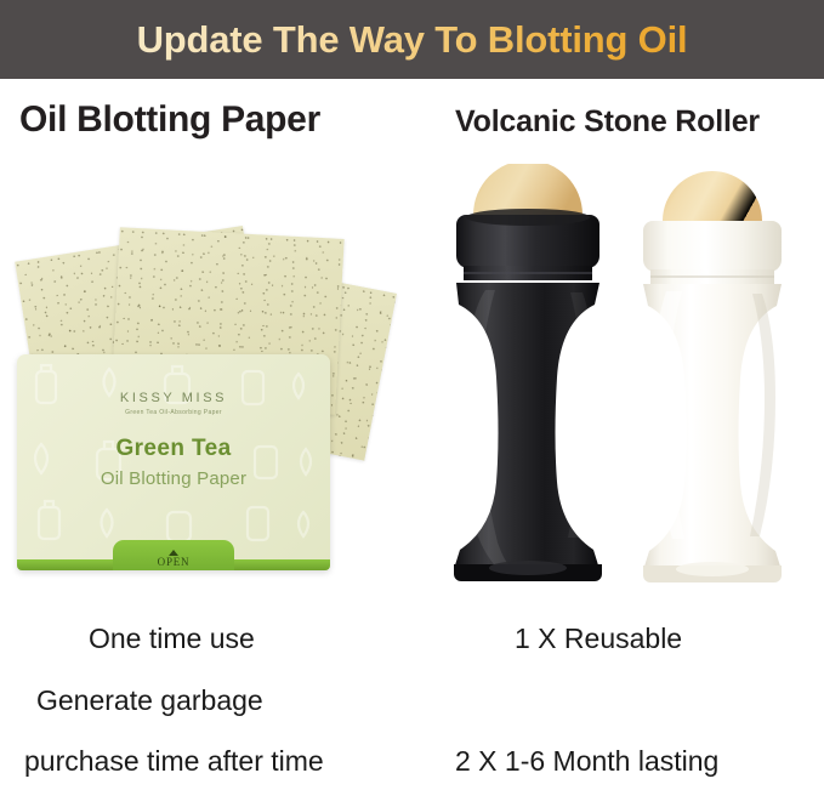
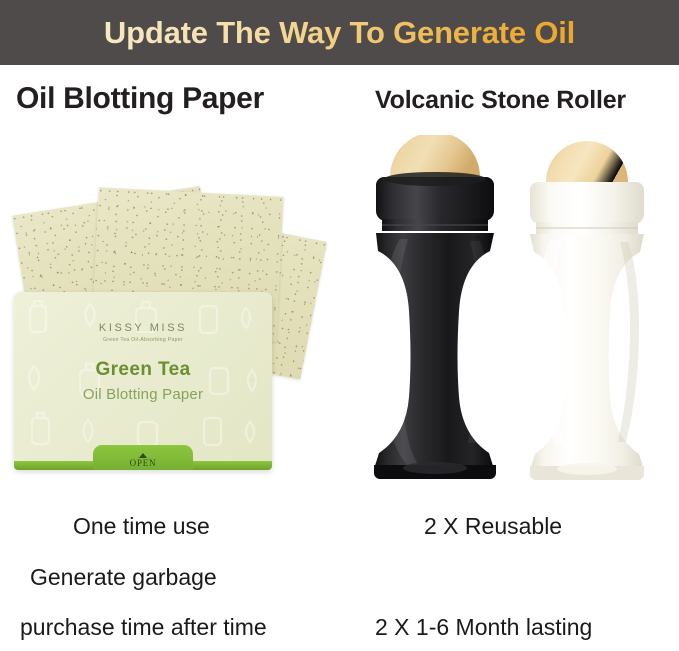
- Update The Way To Blotting Oil
+ Update The Way To Generate Oil
  Oil Blotting Paper
  Volcanic Stone Roller
  KISSY MISS
  Green Tea
  Oil Blotting Paper
  OPEN
  One time use
  Generate garbage
  purchase time after time
- 1 X Reusable
+ 2 X Reusable
  2 X 1-6 Month lasting
